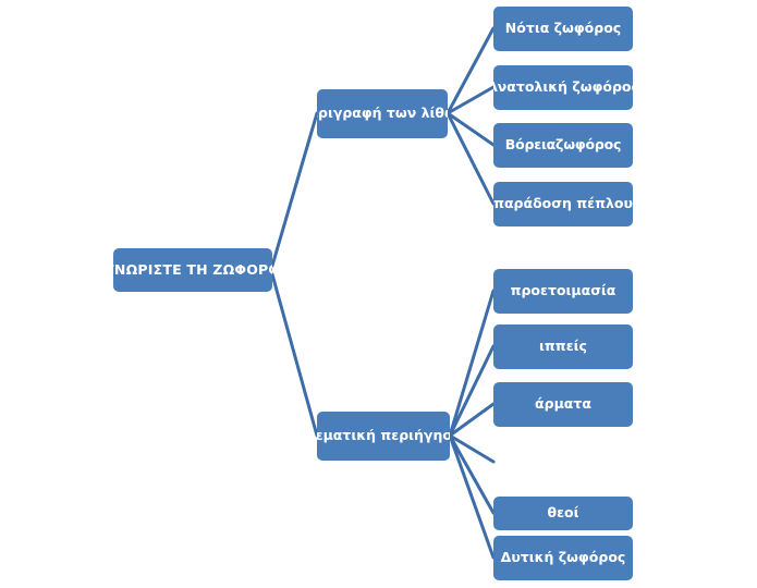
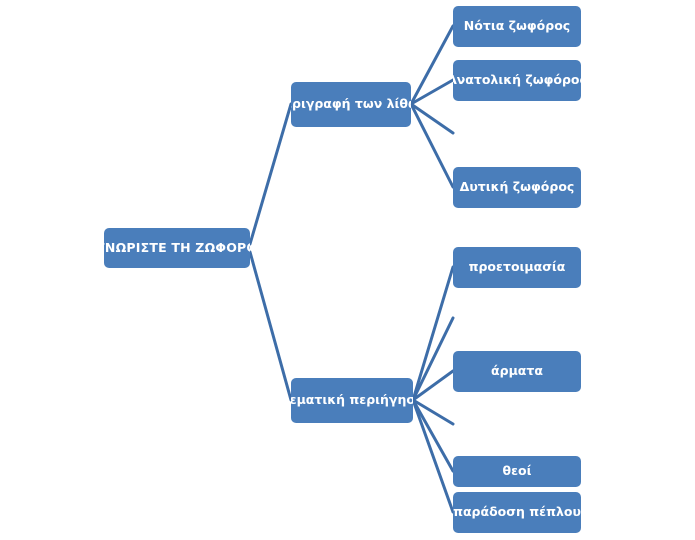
  ΝΩΡΙΣΤΕ ΤΗ ΖΩΦΟΡ
  ριγραφή των λίθ
  εματική περιήγησ
  Νότια ζωφόρος
  νατολική ζωφόρο
- Βόρειαζωφόρος
- παράδοση πέπλου
+ Δυτική ζωφόρος
  προετοιμασία
- ιππείς
  άρματα
  θεοί
- Δυτική ζωφόρος
+ παράδοση πέπλου
